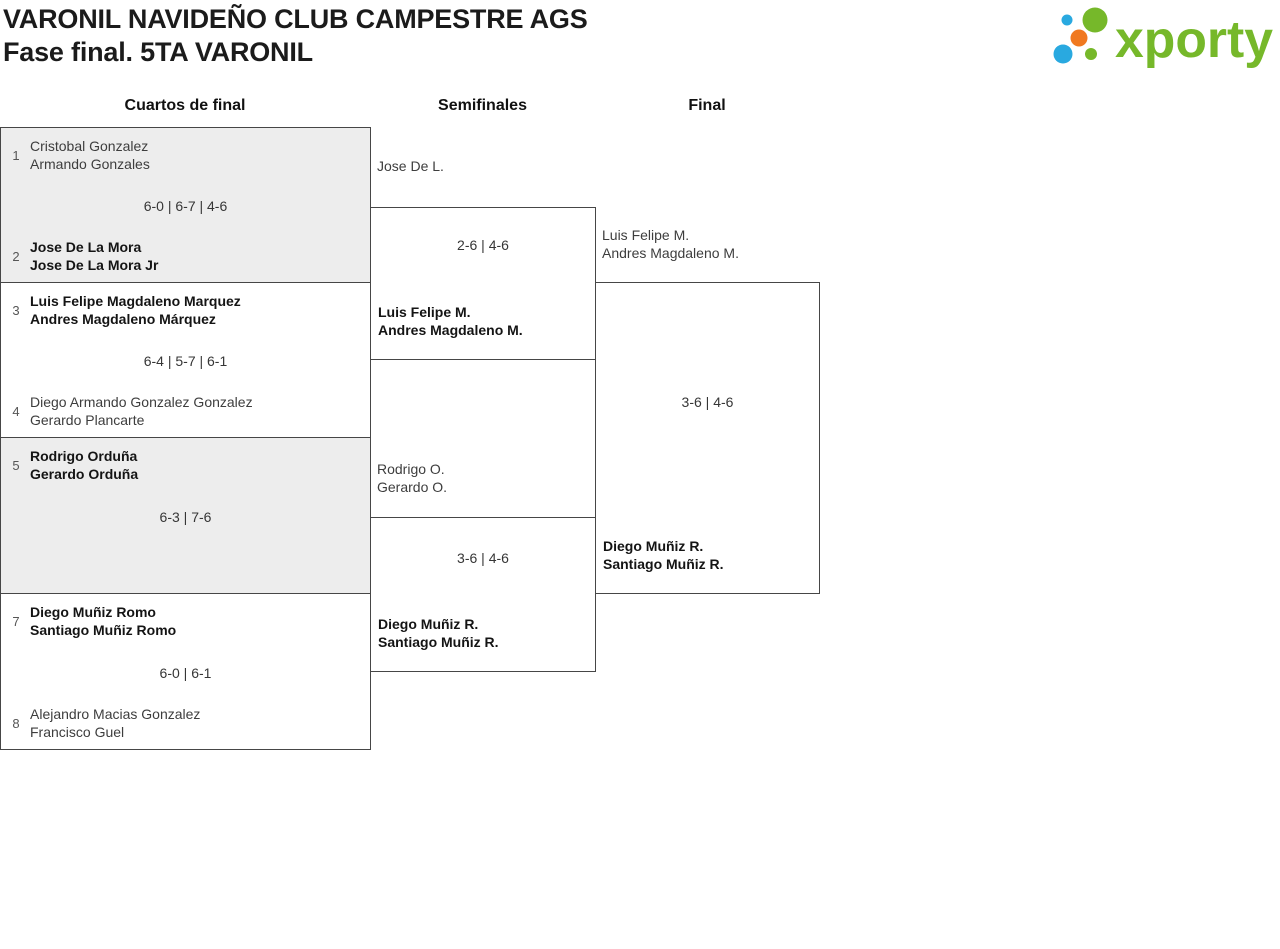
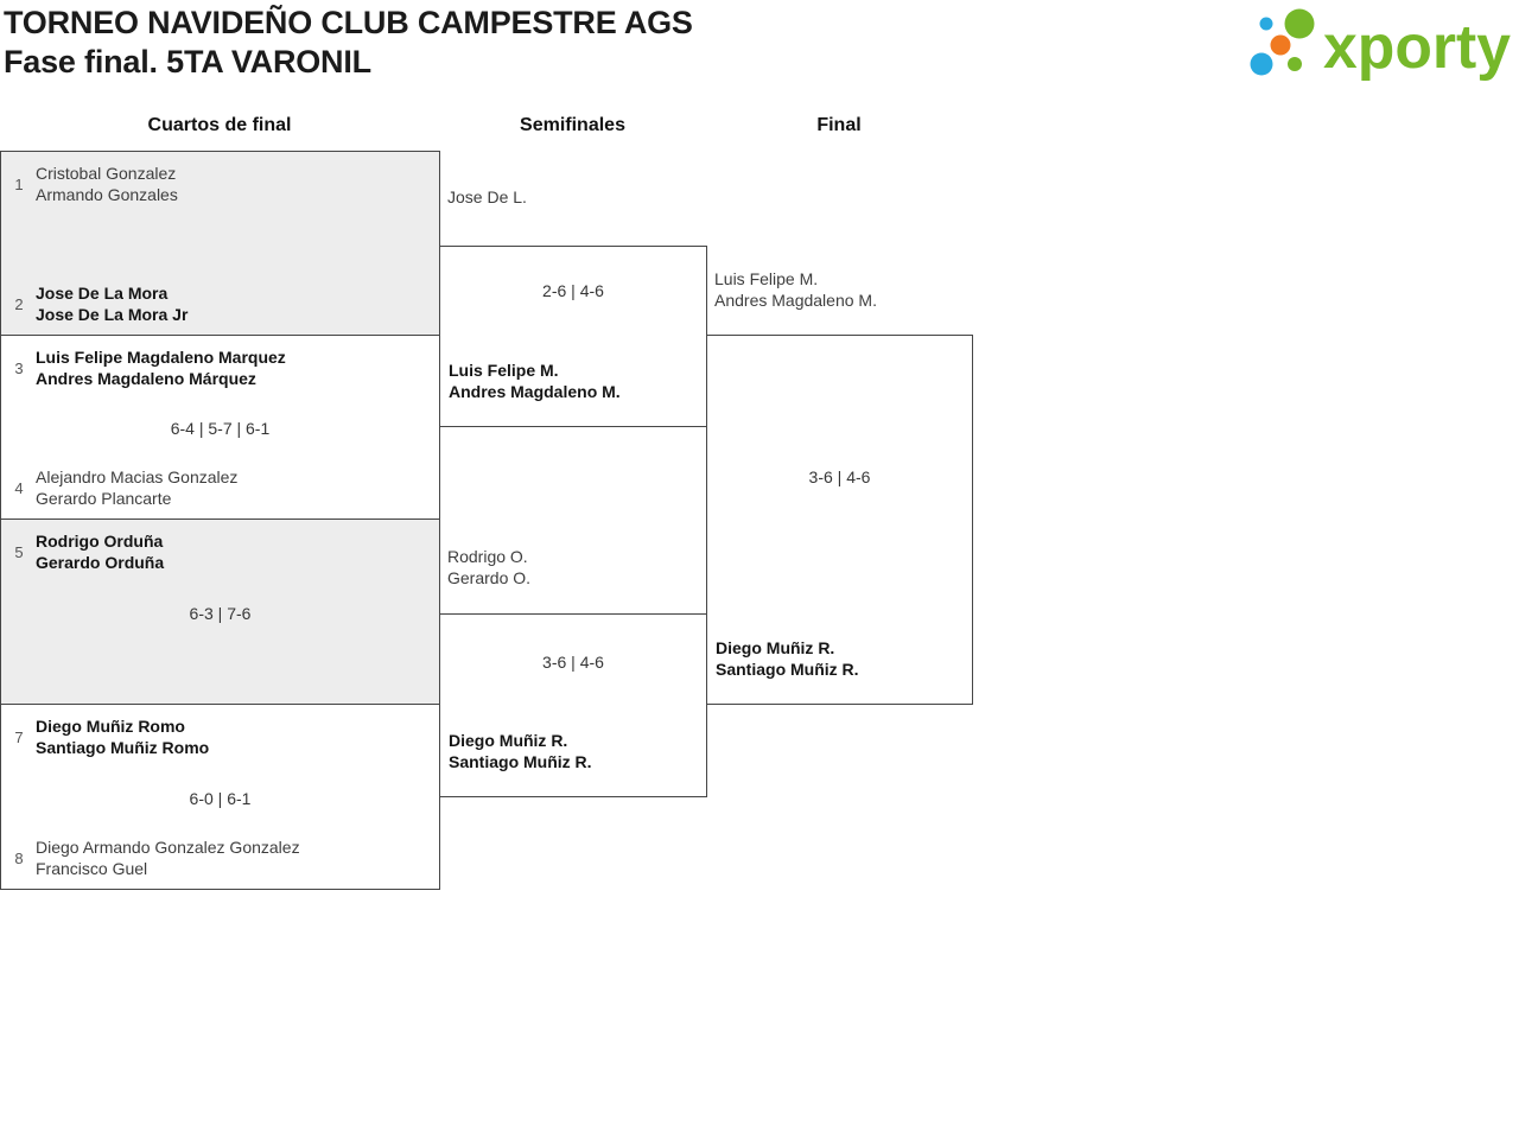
- VARONIL NAVIDEÑO CLUB CAMPESTRE AGS
+ TORNEO NAVIDEÑO CLUB CAMPESTRE AGS
  Fase final. 5TA VARONIL
  xporty
  Cuartos de final
  Semifinales
  Final
  1
  Cristobal Gonzalez
  Armando Gonzales
- 6-0 | 6-7 | 4-6
  2
  Jose De La Mora
  Jose De La Mora Jr
  3
  Luis Felipe Magdaleno Marquez
  Andres Magdaleno Márquez
  6-4 | 5-7 | 6-1
  4
- Diego Armando Gonzalez Gonzalez
+ Alejandro Macias Gonzalez
  Gerardo Plancarte
  5
  Rodrigo Orduña
  Gerardo Orduña
  6-3 | 7-6
  7
  Diego Muñiz Romo
  Santiago Muñiz Romo
  6-0 | 6-1
  8
- Alejandro Macias Gonzalez
+ Diego Armando Gonzalez Gonzalez
  Francisco Guel
  Jose De L.
  2-6 | 4-6
  Luis Felipe M.
  Andres Magdaleno M.
  Rodrigo O.
  Gerardo O.
  3-6 | 4-6
  Diego Muñiz R.
  Santiago Muñiz R.
  Luis Felipe M.
  Andres Magdaleno M.
  3-6 | 4-6
  Diego Muñiz R.
  Santiago Muñiz R.
